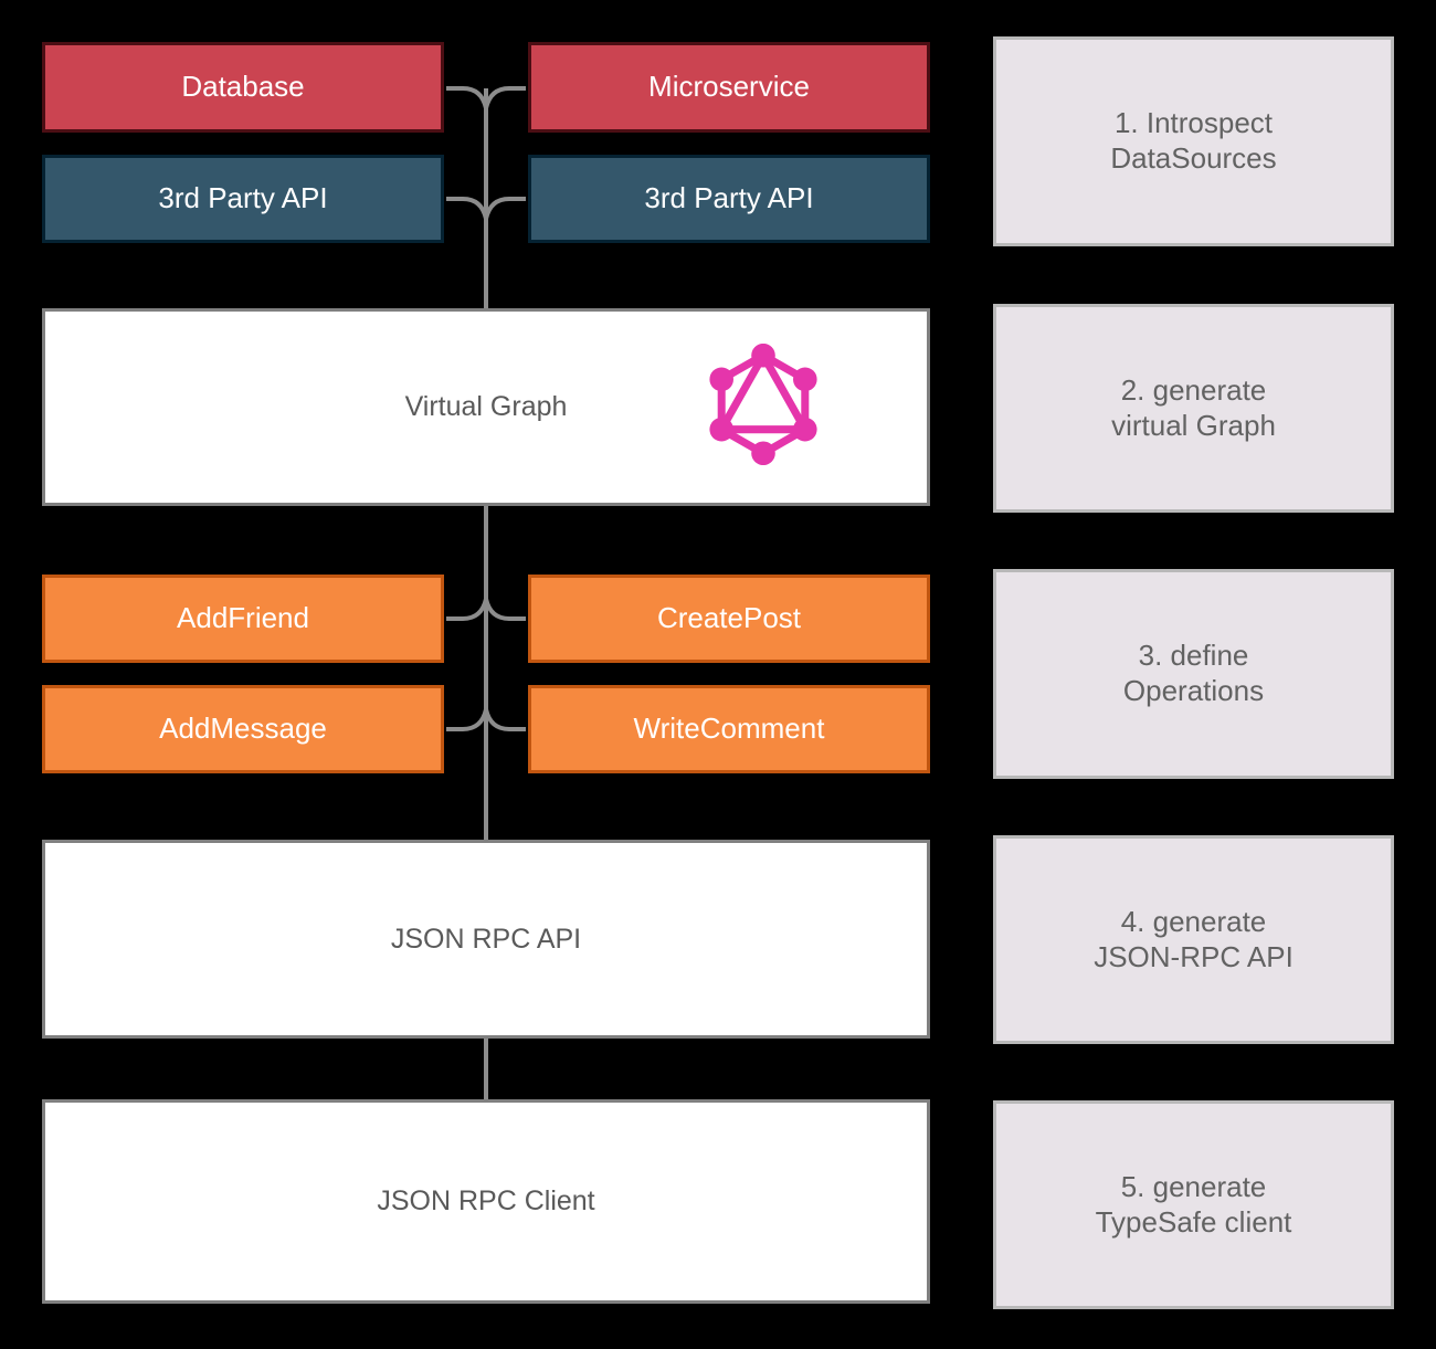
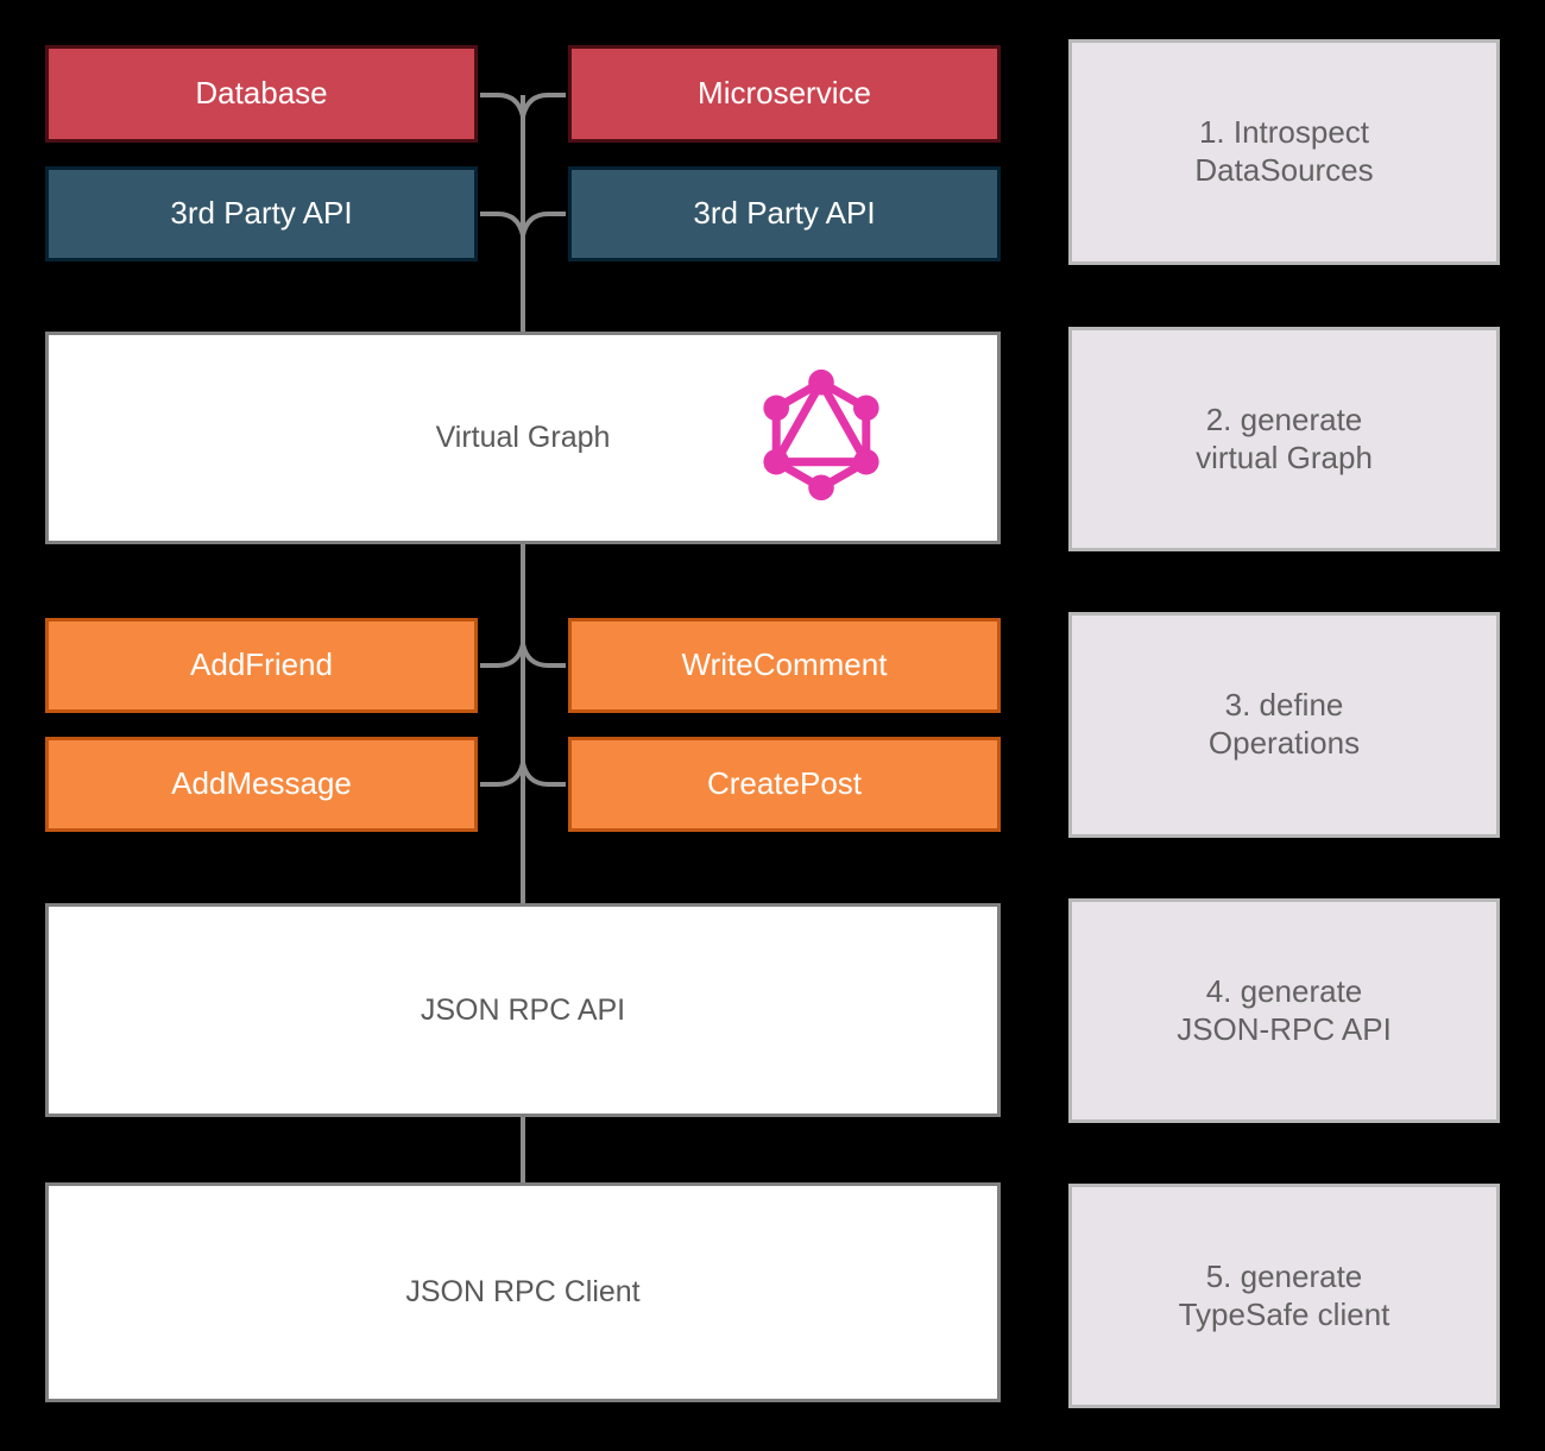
  Database
  Microservice
  3rd Party API
  3rd Party API
  Virtual Graph
  AddFriend
- CreatePost
+ WriteComment
  AddMessage
- WriteComment
+ CreatePost
  JSON RPC API
  JSON RPC Client
  1. Introspect
  DataSources
  2. generate
  virtual Graph
  3. define
  Operations
  4. generate
  JSON-RPC API
  5. generate
  TypeSafe client
